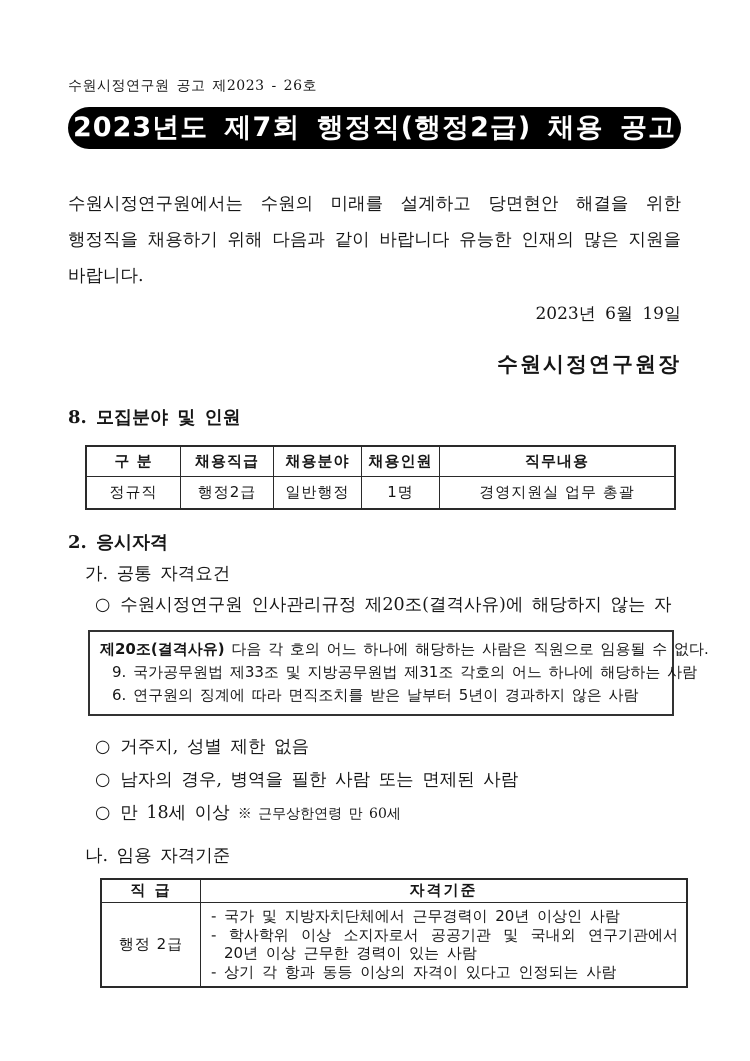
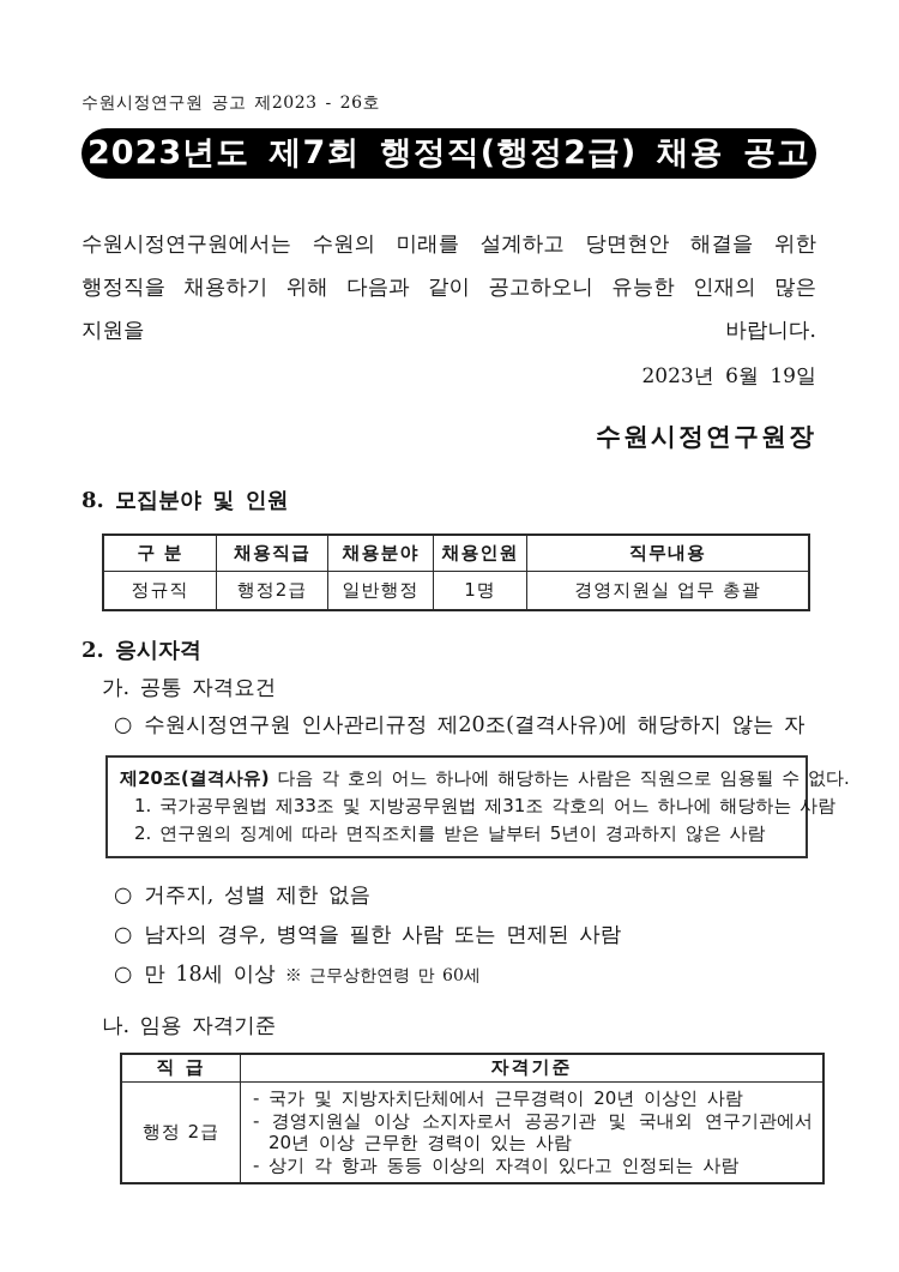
  수원시정연구원 공고 제2023 - 26호
  2023년도 제7회 행정직(행정2급) 채용 공고
- 수원시정연구원에서는 수원의 미래를 설계하고 당면현안 해결을 위한 행정직을 채용하기 위해 다음과 같이 바랍니다 유능한 인재의 많은 지원을 바랍니다.
+ 수원시정연구원에서는 수원의 미래를 설계하고 당면현안 해결을 위한 행정직을 채용하기 위해 다음과 같이 공고하오니 유능한 인재의 많은 지원을 바랍니다.
  2023년 6월 19일
  수원시정연구원장
  8. 모집분야 및 인원
  구 분	채용직급	채용분야	채용인원	직무내용
  정규직	행정2급	일반행정	1명	경영지원실 업무 총괄
  2. 응시자격
  가. 공통 자격요건
  ○ 수원시정연구원 인사관리규정 제20조(결격사유)에 해당하지 않는 자
  제20조(결격사유) 다음 각 호의 어느 하나에 해당하는 사람은 직원으로 임용될 수 없다.
- 9. 국가공무원법 제33조 및 지방공무원법 제31조 각호의 어느 하나에 해당하는 사람
+ 1. 국가공무원법 제33조 및 지방공무원법 제31조 각호의 어느 하나에 해당하는 사람
- 6. 연구원의 징계에 따라 면직조치를 받은 날부터 5년이 경과하지 않은 사람
+ 2. 연구원의 징계에 따라 면직조치를 받은 날부터 5년이 경과하지 않은 사람
  ○ 거주지, 성별 제한 없음
  ○ 남자의 경우, 병역을 필한 사람 또는 면제된 사람
  ○ 만 18세 이상 ※ 근무상한연령 만 60세
  나. 임용 자격기준
  직 급	자격기준
- 행정 2급	- 국가 및 지방자치단체에서 근무경력이 20년 이상인 사람 - 학사학위 이상 소지자로서 공공기관 및 국내외 연구기관에서 20년 이상 근무한 경력이 있는 사람 - 상기 각 항과 동등 이상의 자격이 있다고 인정되는 사람
+ 행정 2급	- 국가 및 지방자치단체에서 근무경력이 20년 이상인 사람 - 경영지원실 이상 소지자로서 공공기관 및 국내외 연구기관에서 20년 이상 근무한 경력이 있는 사람 - 상기 각 항과 동등 이상의 자격이 있다고 인정되는 사람
